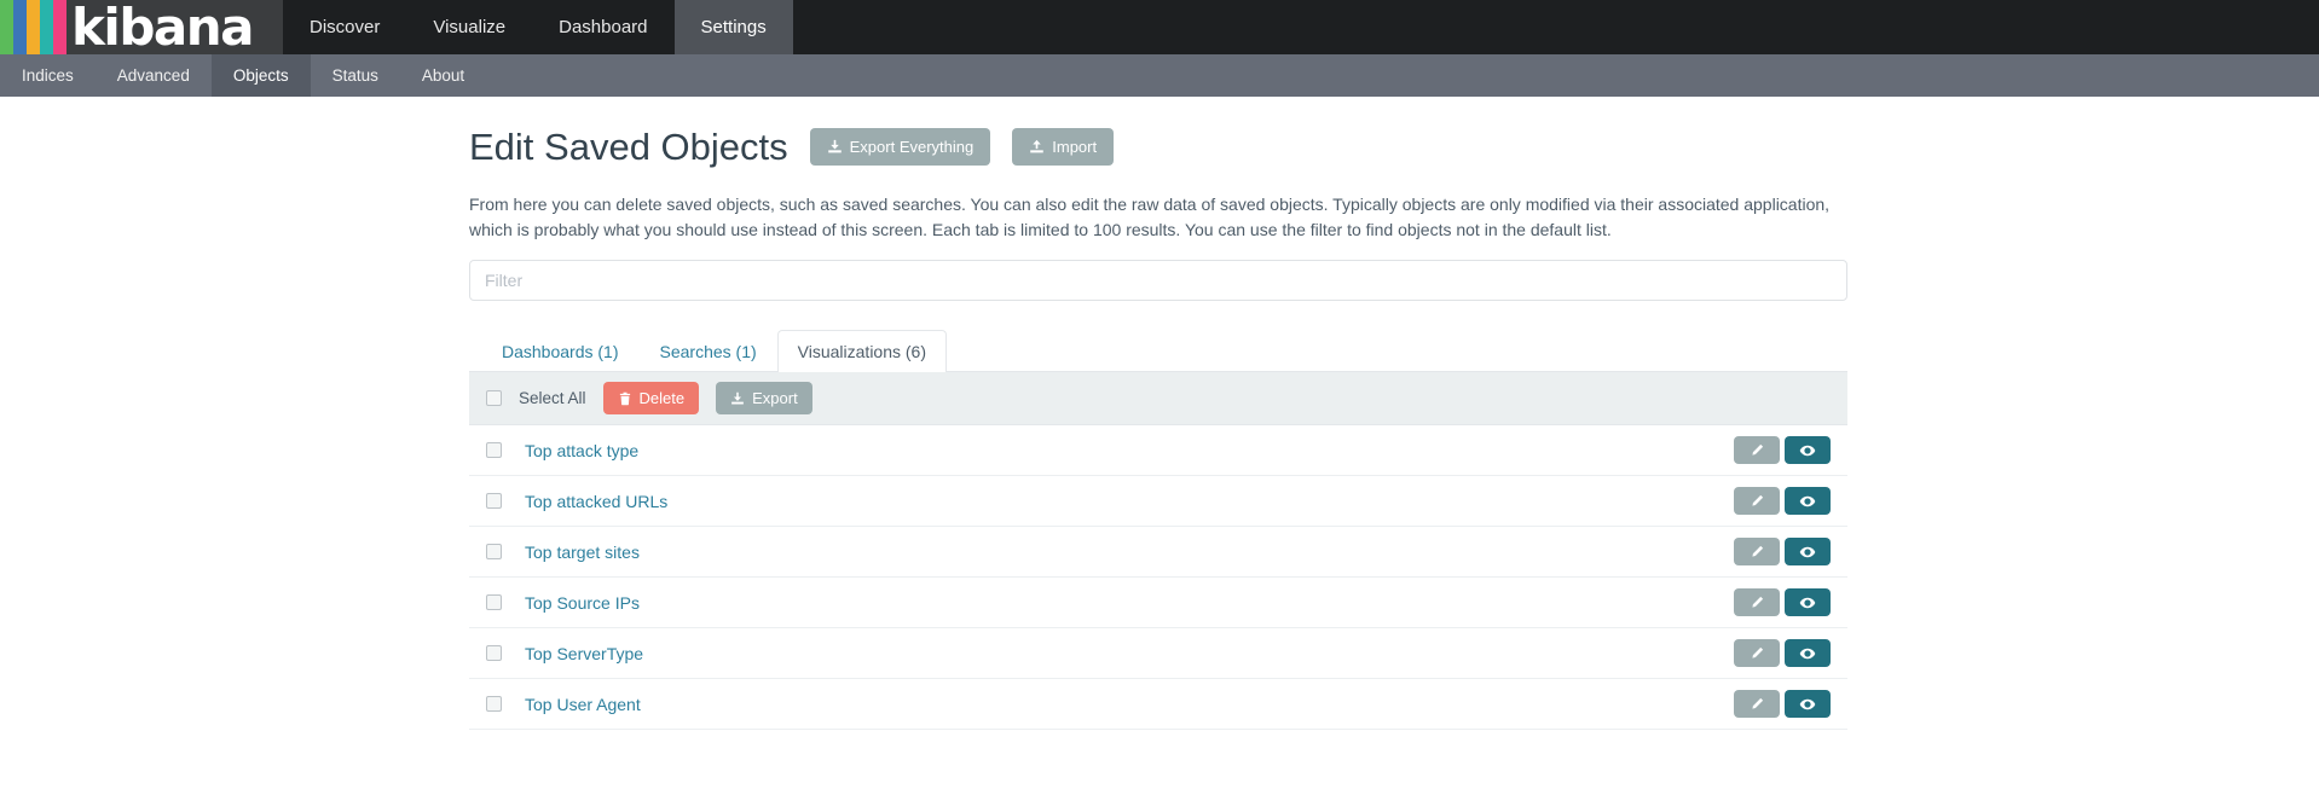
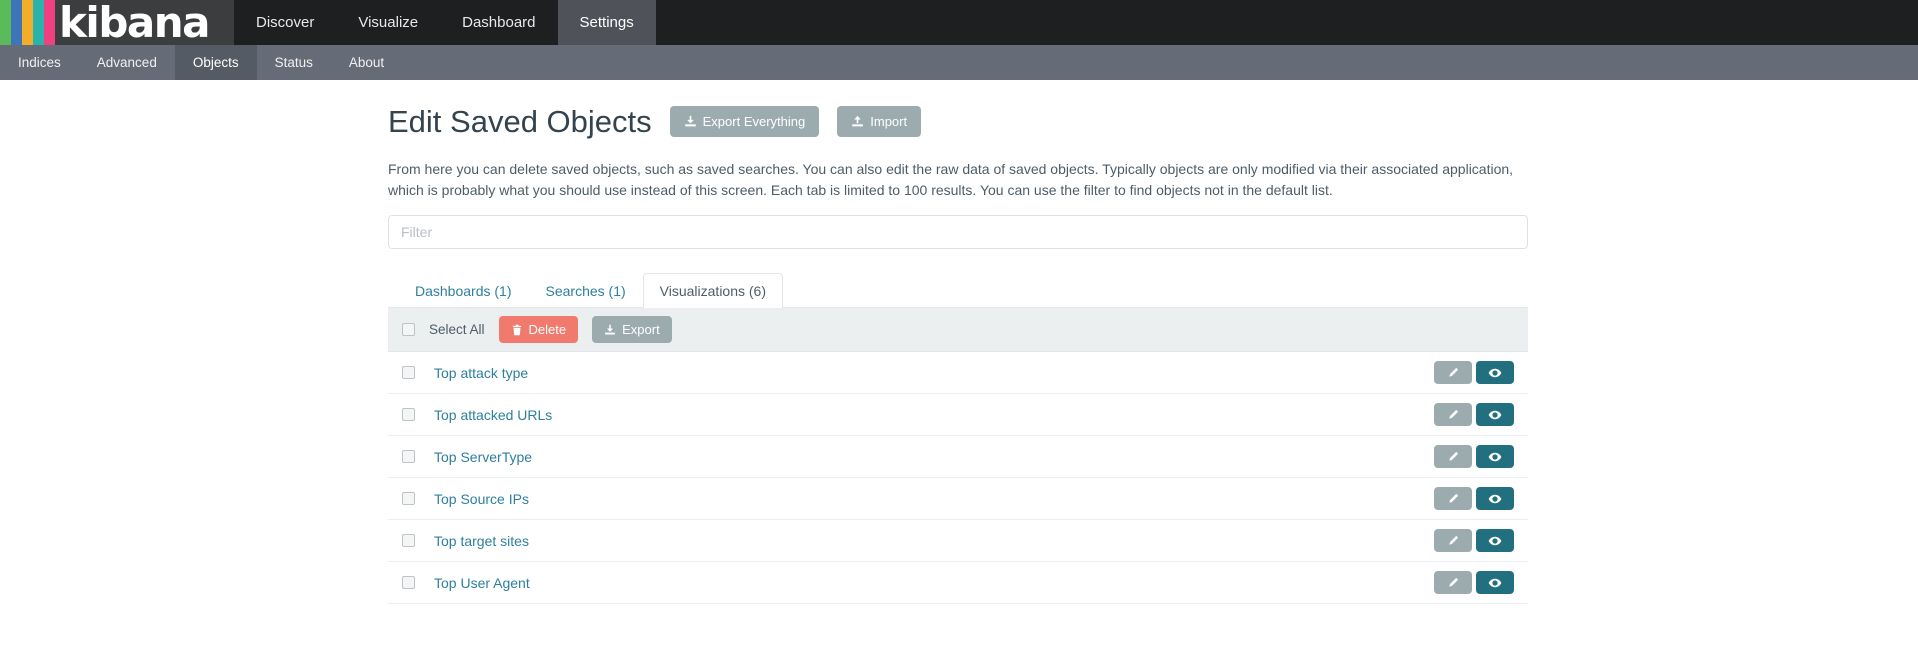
  kibana
  Discover
  Visualize
  Dashboard
  Settings
  Indices
  Advanced
  Objects
  Status
  About
  Edit Saved Objects
  Export Everything
  Import
  From here you can delete saved objects, such as saved searches. You can also edit the raw data of saved objects. Typically objects are only modified via their associated application, which is probably what you should use instead of this screen. Each tab is limited to 100 results. You can use the filter to find objects not in the default list.
  Filter
  Dashboards (1)
  Searches (1)
  Visualizations (6)
  Select All
  Delete
  Export
  Top attack type
  Top attacked URLs
- Top target sites
+ Top ServerType
  Top Source IPs
- Top ServerType
+ Top target sites
  Top User Agent
